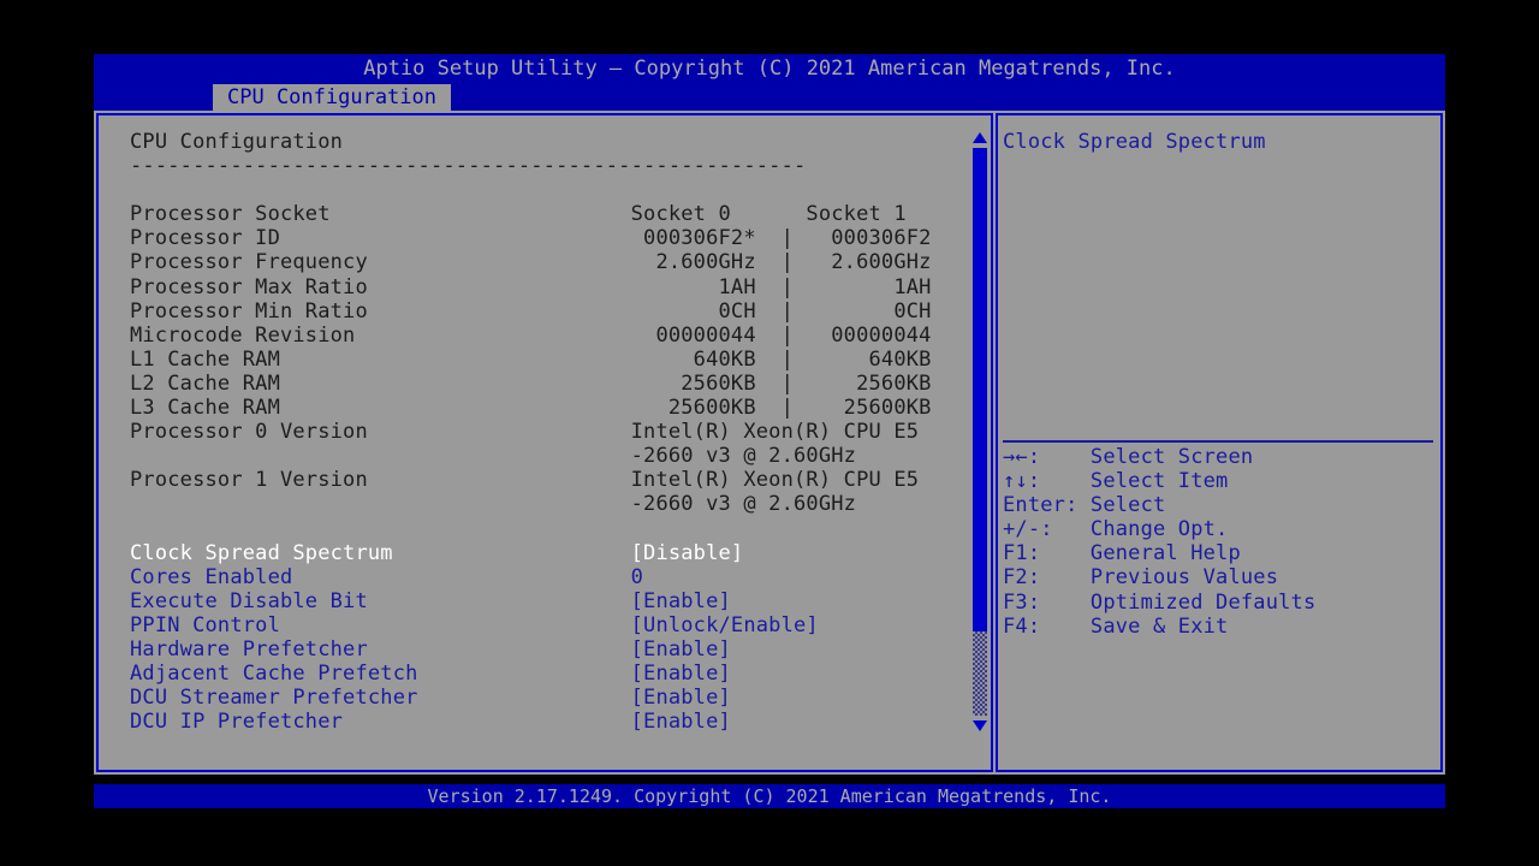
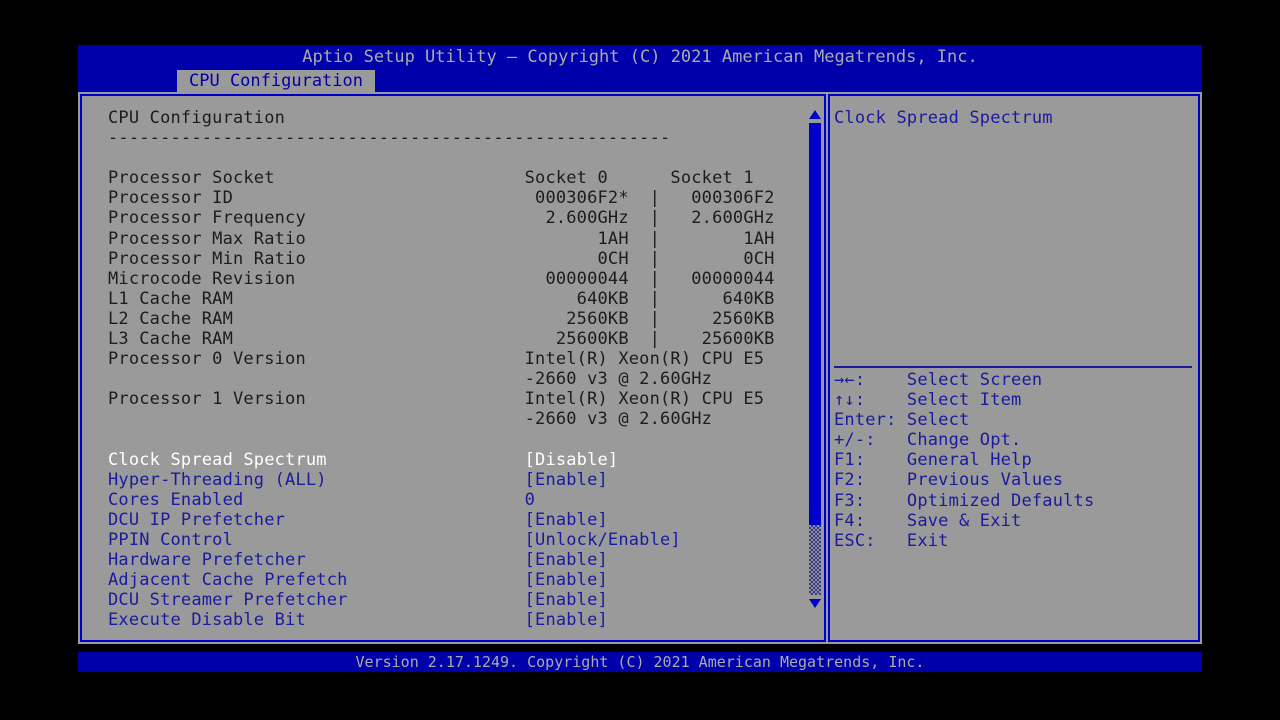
  Aptio Setup Utility – Copyright (C) 2021 American Megatrends, Inc.
  CPU Configuration
  CPU Configuration
  ------------------------------------------------------
  Processor Socket Socket 0 Socket 1
  Processor ID 000306F2* | 000306F2
  Processor Frequency 2.600GHz | 2.600GHz
  Processor Max Ratio 1AH | 1AH
  Processor Min Ratio 0CH | 0CH
  Microcode Revision 00000044 | 00000044
  L1 Cache RAM 640KB | 640KB
  L2 Cache RAM 2560KB | 2560KB
  L3 Cache RAM 25600KB | 25600KB
  Processor 0 Version Intel(R) Xeon(R) CPU E5
  -2660 v3 @ 2.60GHz
  Processor 1 Version Intel(R) Xeon(R) CPU E5
  -2660 v3 @ 2.60GHz
  Clock Spread Spectrum [Disable]
+ Hyper-Threading (ALL) [Enable]
  Cores Enabled 0
- Execute Disable Bit [Enable]
+ DCU IP Prefetcher [Enable]
  PPIN Control [Unlock/Enable]
  Hardware Prefetcher [Enable]
  Adjacent Cache Prefetch [Enable]
  DCU Streamer Prefetcher [Enable]
- DCU IP Prefetcher [Enable]
+ Execute Disable Bit [Enable]
  Clock Spread Spectrum
  →←: Select Screen
  ↑↓: Select Item
  Enter: Select
  +/-: Change Opt.
  F1: General Help
  F2: Previous Values
  F3: Optimized Defaults
  F4: Save & Exit
+ ESC: Exit
  Version 2.17.1249. Copyright (C) 2021 American Megatrends, Inc.
